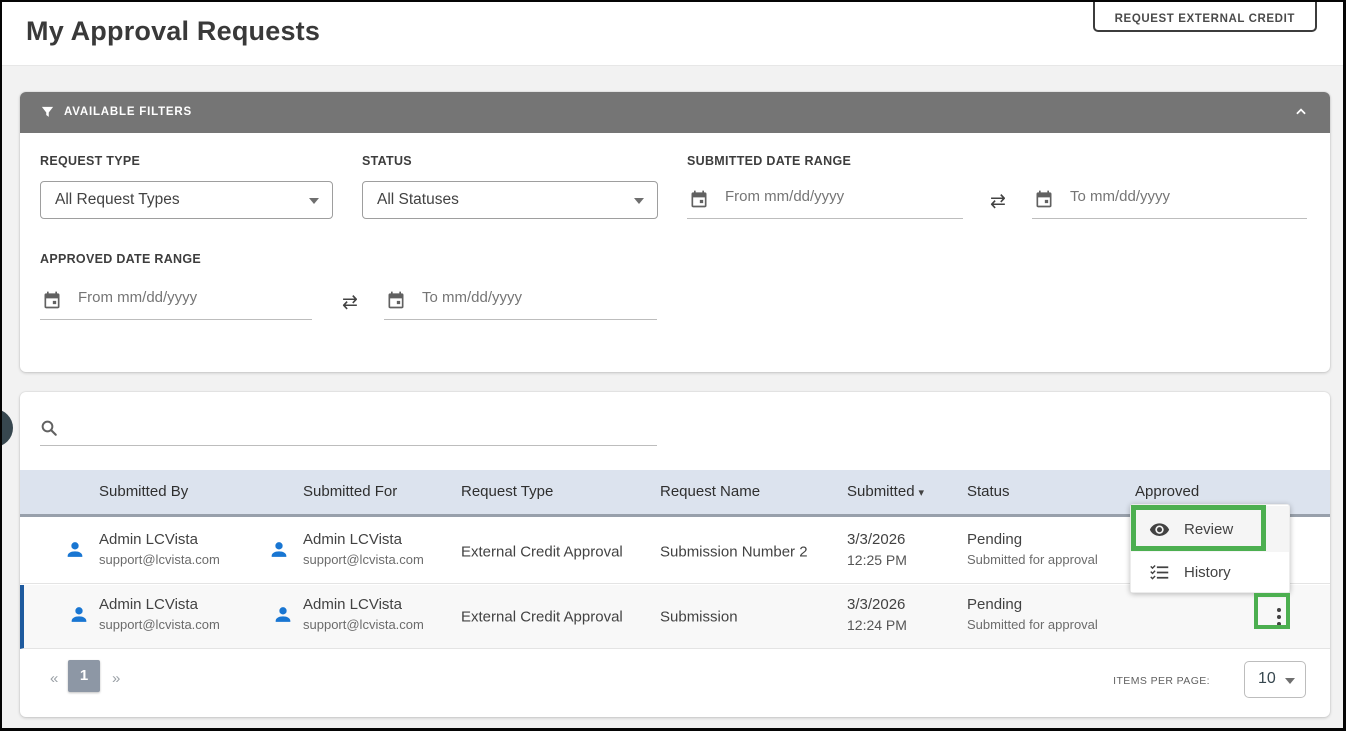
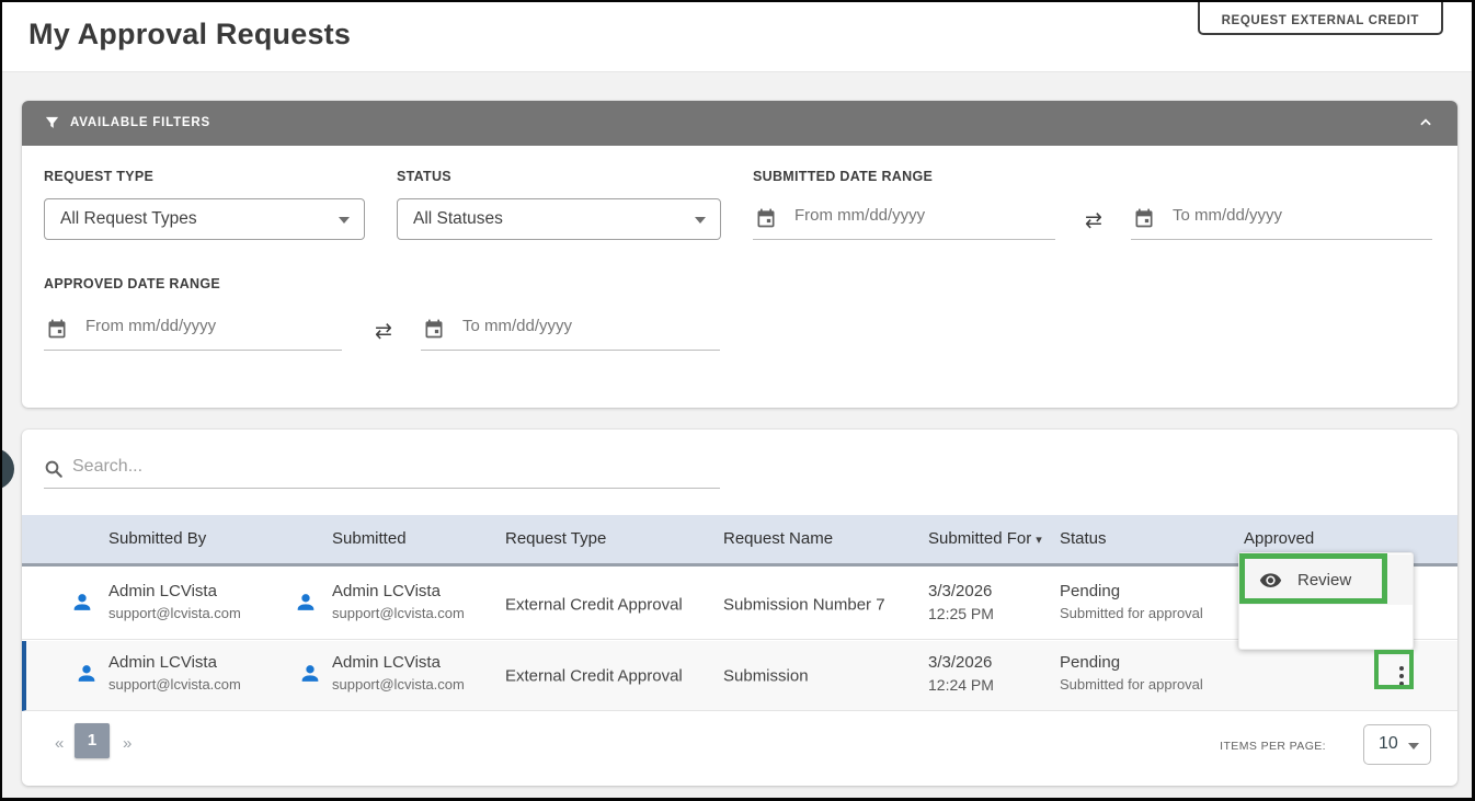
  My Approval Requests
  REQUEST EXTERNAL CREDIT
  AVAILABLE FILTERS
  REQUEST TYPE
  All Request Types
  STATUS
  All Statuses
  SUBMITTED DATE RANGE
  From mm/dd/yyyy
  ⇄
  To mm/dd/yyyy
  APPROVED DATE RANGE
  From mm/dd/yyyy
  ⇄
  To mm/dd/yyyy
+ Search...
  Submitted By
- Submitted For
+ Submitted
  Request Type
  Request Name
- Submitted ▾
+ Submitted For ▾
  Status
  Approved
  Admin LCVista
  support@lcvista.com
  Admin LCVista
  support@lcvista.com
  External Credit Approval
- Submission Number 2
+ Submission Number 7
  3/3/2026
  12:25 PM
  Pending
  Submitted for approval
  Admin LCVista
  support@lcvista.com
  Admin LCVista
  support@lcvista.com
  External Credit Approval
  Submission
  3/3/2026
  12:24 PM
  Pending
  Submitted for approval
  «
  1
  »
  ITEMS PER PAGE:
  10
  Review
- History
